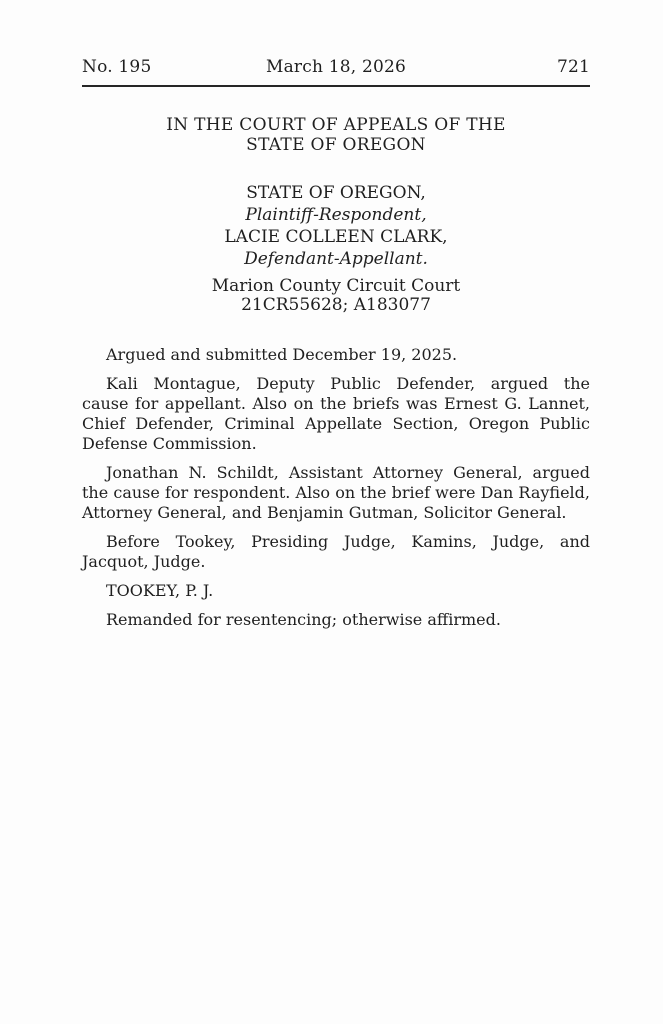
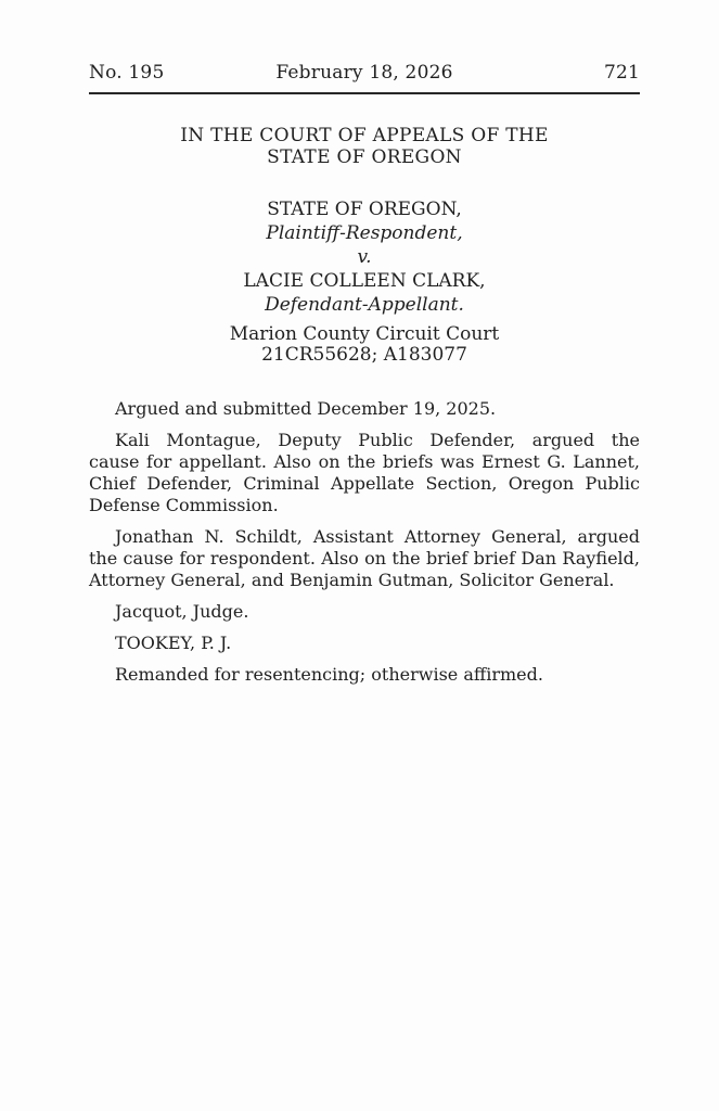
  No. 195
- March 18, 2026
+ February 18, 2026
  721
  IN THE COURT OF APPEALS OF THE
  STATE OF OREGON
  STATE OF OREGON,
  Plaintiff-Respondent,
+ v.
  LACIE COLLEEN CLARK,
  Defendant-Appellant.
  Marion County Circuit Court
  21CR55628; A183077
  Argued and submitted December 19, 2025.
  Kali Montague, Deputy Public Defender, argued the
  cause for appellant. Also on the briefs was Ernest G. Lannet,
  Chief Defender, Criminal Appellate Section, Oregon Public
  Defense Commission.
  Jonathan N. Schildt, Assistant Attorney General, argued
- the cause for respondent. Also on the brief were Dan Rayfield,
+ the cause for respondent. Also on the brief brief Dan Rayfield,
  Attorney General, and Benjamin Gutman, Solicitor General.
- Before Tookey, Presiding Judge, Kamins, Judge, and
  Jacquot, Judge.
  TOOKEY, P. J.
  Remanded for resentencing; otherwise affirmed.
